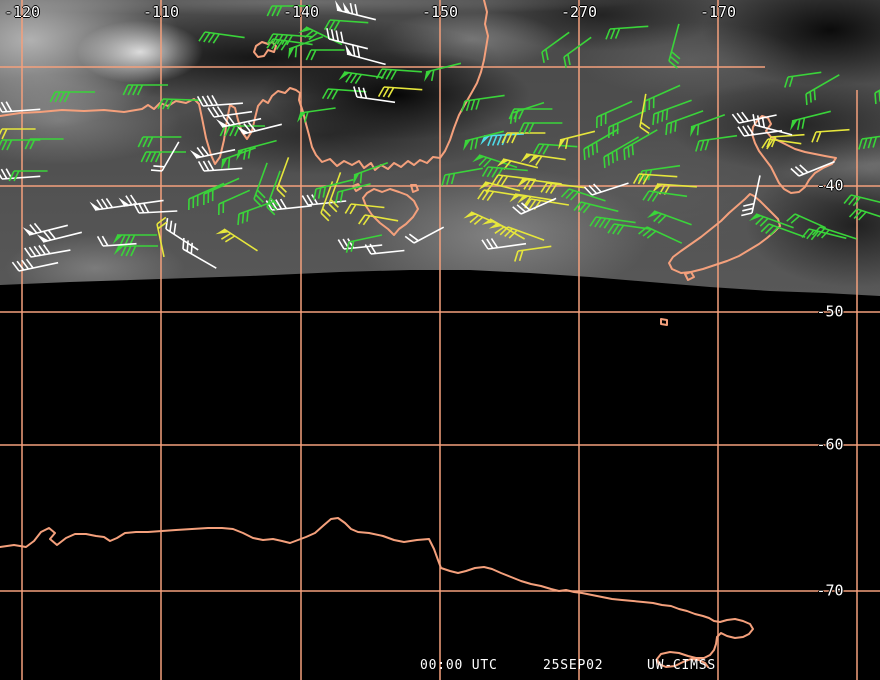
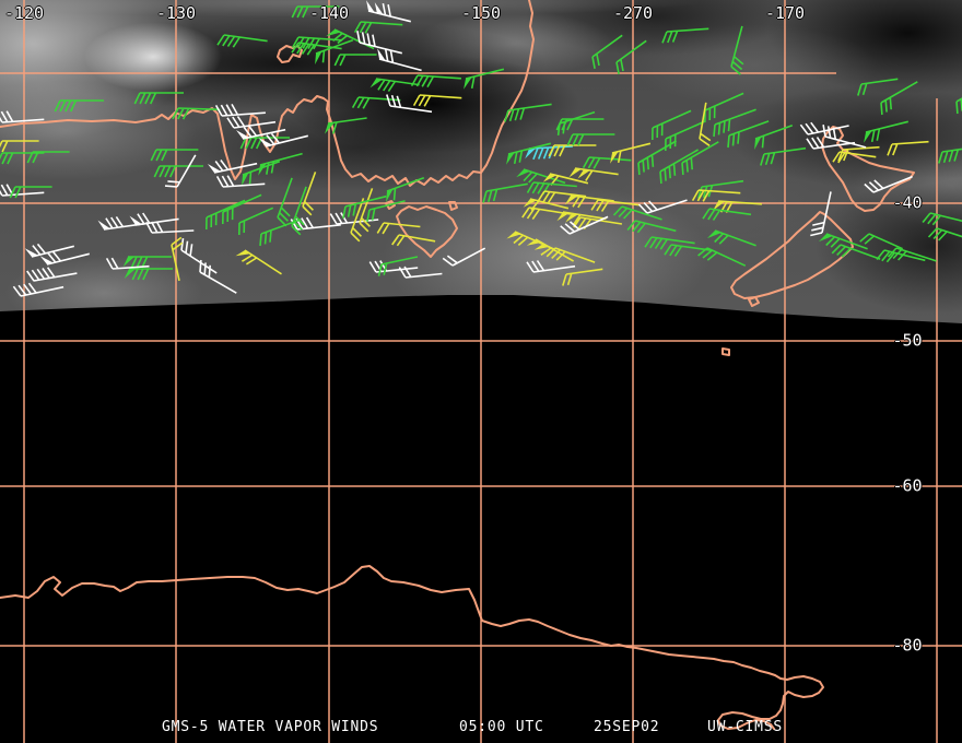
  -120
- -110
+ -130
  -140
  -150
  -270
  -170
  -40
  -50
  -60
- -70
+ -80
+ GMS-5 WATER VAPOR WINDS
- 00:00 UTC
+ 05:00 UTC
  25SEP02
  UW-CIMSS
